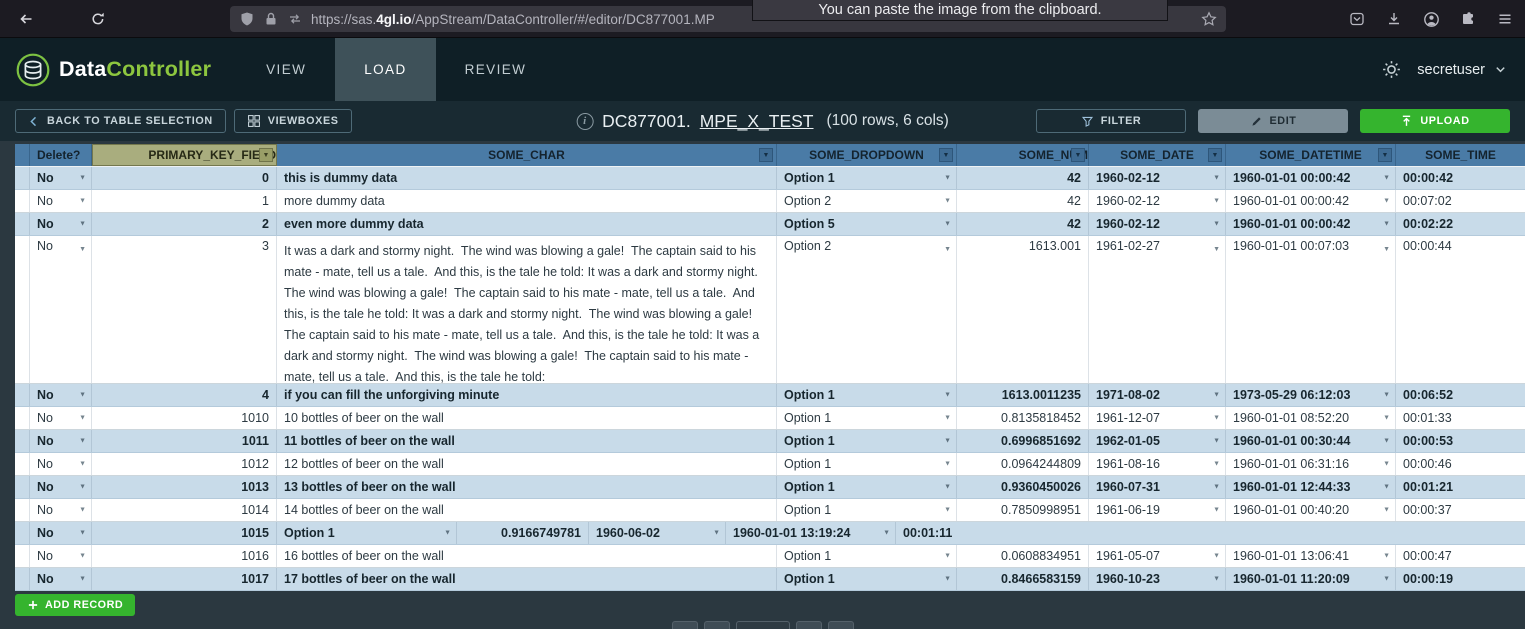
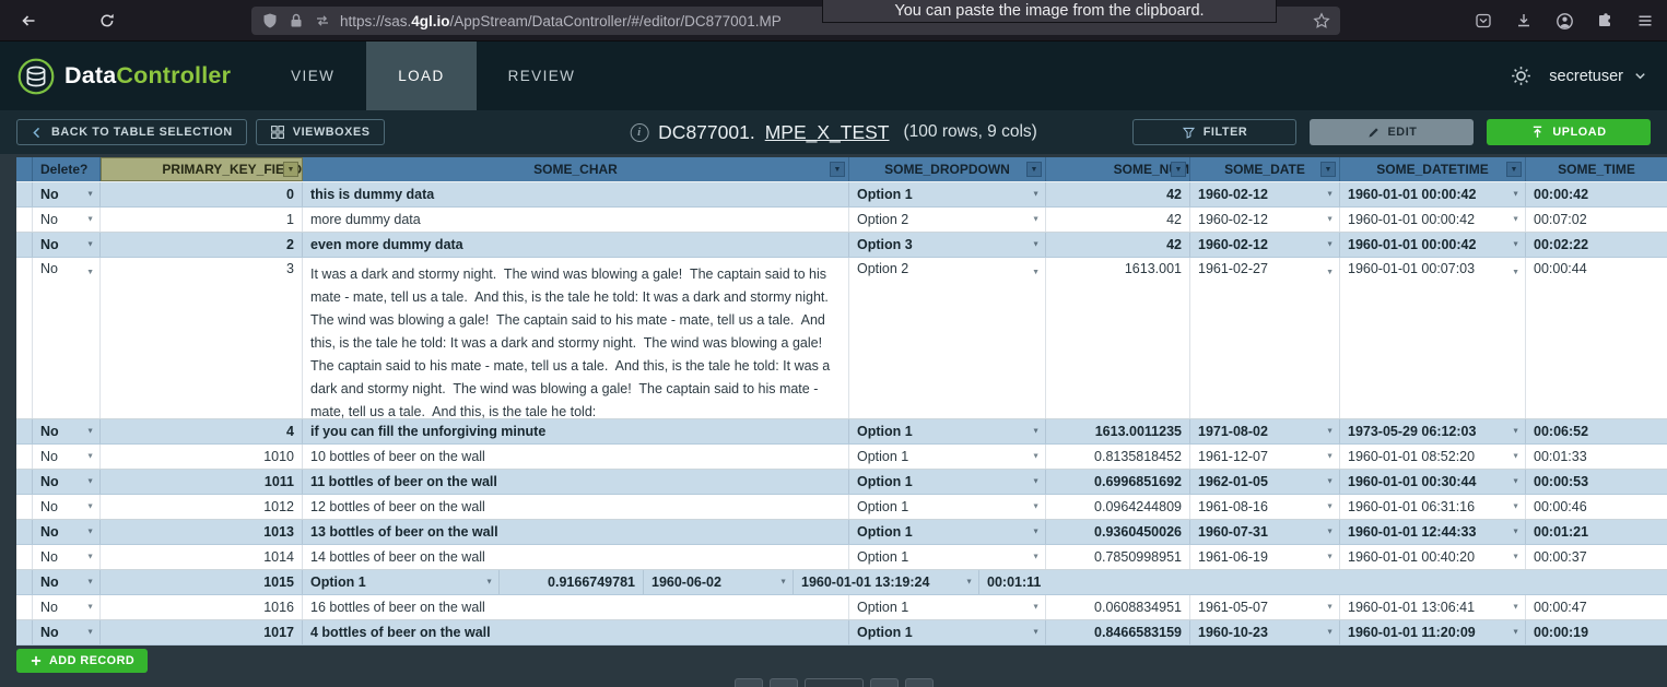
  https://sas.4gl.io/AppStream/DataController/#/editor/DC877001.MP
  You can paste the image from the clipboard.
  DataController
  VIEW
  LOAD
  REVIEW
  secretuser
  BACK TO TABLE SELECTION
  VIEWBOXES
  i
  DC877001.
  MPE_X_TEST
- (100 rows, 6 cols)
+ (100 rows, 9 cols)
  FILTER
  EDIT
  UPLOAD
  Delete?
  PRIMARY_KEY_FIE
  SOME_CHAR
  SOME_DROPDOWN
  SOME_N
  SOME_DATE
  SOME_DATETIME
  SOME_TIME
  No
  0
  this is dummy data
  Option 1
  42
  1960-02-12
  1960-01-01 00:00:42
  00:00:42
  No
  1
  more dummy data
  Option 2
  42
  1960-02-12
  1960-01-01 00:00:42
  00:07:02
  No
  2
  even more dummy data
- Option 5
+ Option 3
  42
  1960-02-12
  1960-01-01 00:00:42
  00:02:22
  No
  3
  It was a dark and stormy night. The wind was blowing a gale! The captain said to his mate - mate, tell us a tale. And this, is the tale he told: It was a dark and stormy night. The wind was blowing a gale! The captain said to his mate - mate, tell us a tale. And this, is the tale he told: It was a dark and stormy night. The wind was blowing a gale! The captain said to his mate - mate, tell us a tale. And this, is the tale he told: It was a dark and stormy night. The wind was blowing a gale! The captain said to his mate - mate, tell us a tale. And this, is the tale he told:
  Option 2
  1613.001
  1961-02-27
  1960-01-01 00:07:03
  00:00:44
  No
  4
  if you can fill the unforgiving minute
  Option 1
  1613.0011235
  1971-08-02
  1973-05-29 06:12:03
  00:06:52
  No
  1010
  10 bottles of beer on the wall
  Option 1
  0.8135818452
  1961-12-07
  1960-01-01 08:52:20
  00:01:33
  No
  1011
  11 bottles of beer on the wall
  Option 1
  0.6996851692
  1962-01-05
  1960-01-01 00:30:44
  00:00:53
  No
  1012
  12 bottles of beer on the wall
  Option 1
  0.0964244809
  1961-08-16
  1960-01-01 06:31:16
  00:00:46
  No
  1013
  13 bottles of beer on the wall
  Option 1
  0.9360450026
  1960-07-31
  1960-01-01 12:44:33
  00:01:21
  No
  1014
  14 bottles of beer on the wall
  Option 1
  0.7850998951
  1961-06-19
  1960-01-01 00:40:20
  00:00:37
  No
  1015
  Option 1
  0.9166749781
  1960-06-02
  1960-01-01 13:19:24
  00:01:11
  No
  1016
  16 bottles of beer on the wall
  Option 1
  0.0608834951
  1961-05-07
  1960-01-01 13:06:41
  00:00:47
  No
  1017
- 17 bottles of beer on the wall
+ 4 bottles of beer on the wall
  Option 1
  0.8466583159
  1960-10-23
  1960-01-01 11:20:09
  00:00:19
  ADD RECORD
